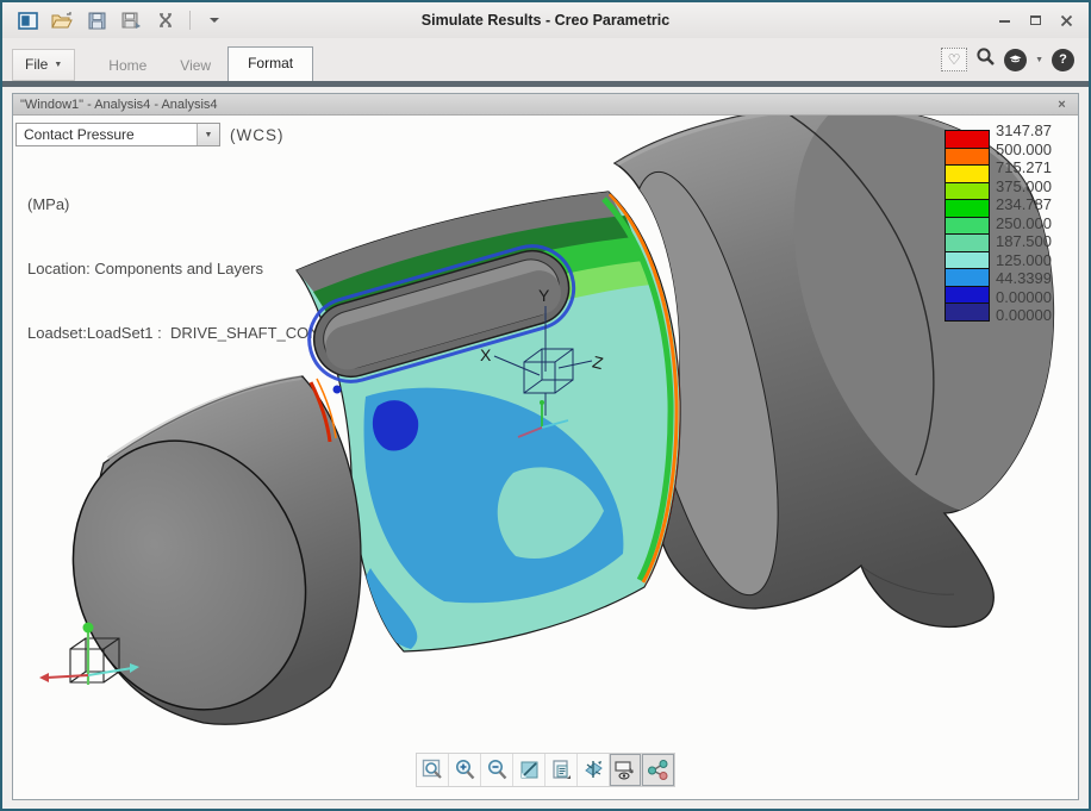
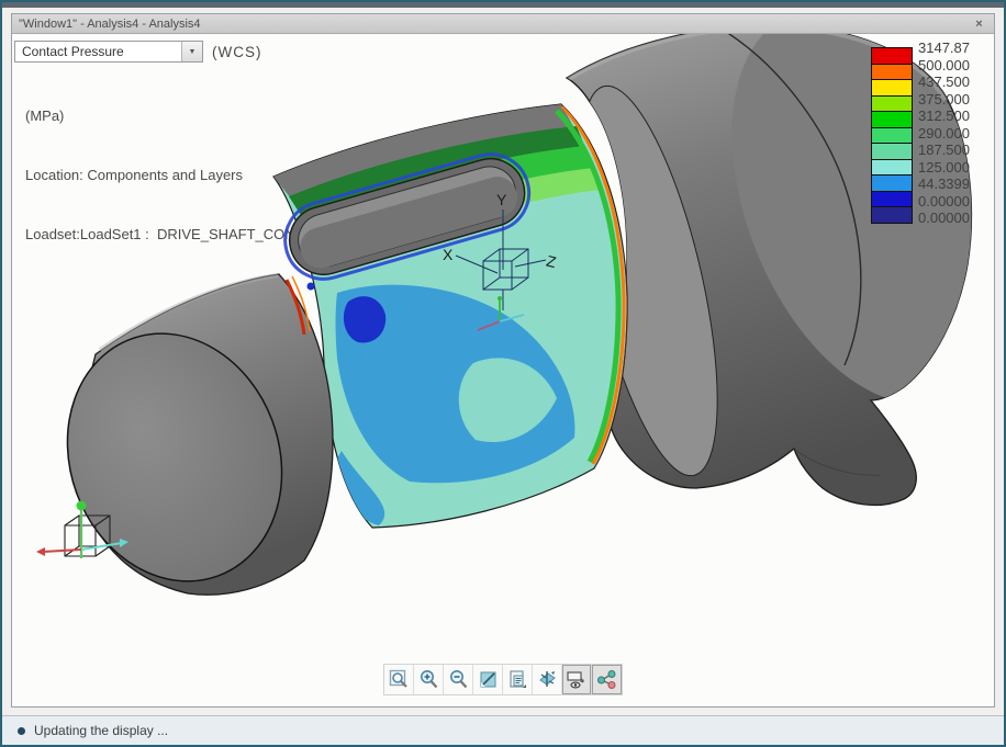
- Simulate Results - Creo Parametric
- File
- Home
- View
- Format
- ♡
- ?
  "Window1" - Analysis4 - Analysis4
  ×
  Contact Pressure
  (WCS)
  (MPa)
  Location: Components and Layers
  X
  Y
  3147.87
  500.000
- 715.271
+ 437.500
  375.000
- 234.787
+ 312.500
- 250.000
+ 290.000
  187.500
  125.000
  44.3399
  0.00000
  0.00000
+ Updating the display ...
